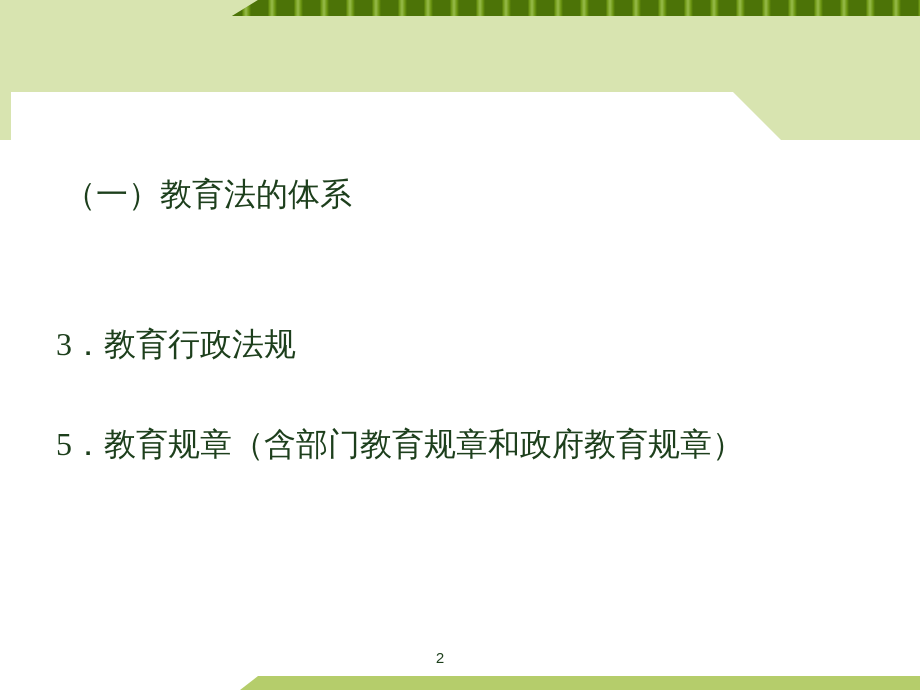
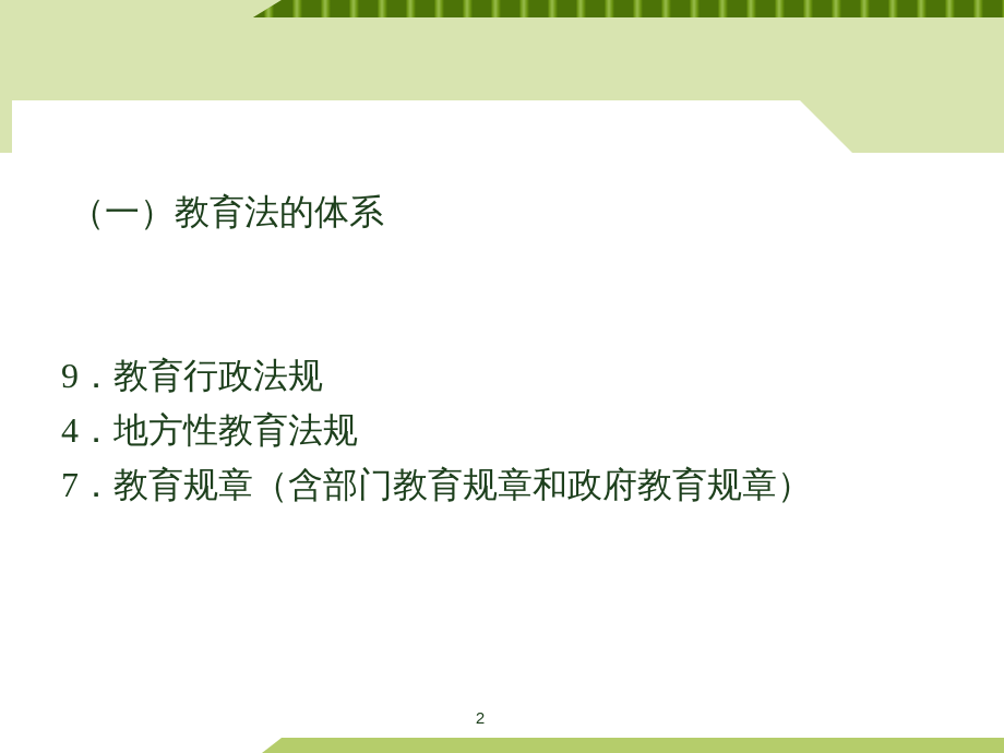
  （一）教育法的体系
- 3．教育行政法规
+ 9．教育行政法规
+ 4．地方性教育法规
- 5．教育规章（含部门教育规章和政府教育规章）
+ 7．教育规章（含部门教育规章和政府教育规章）
  2
